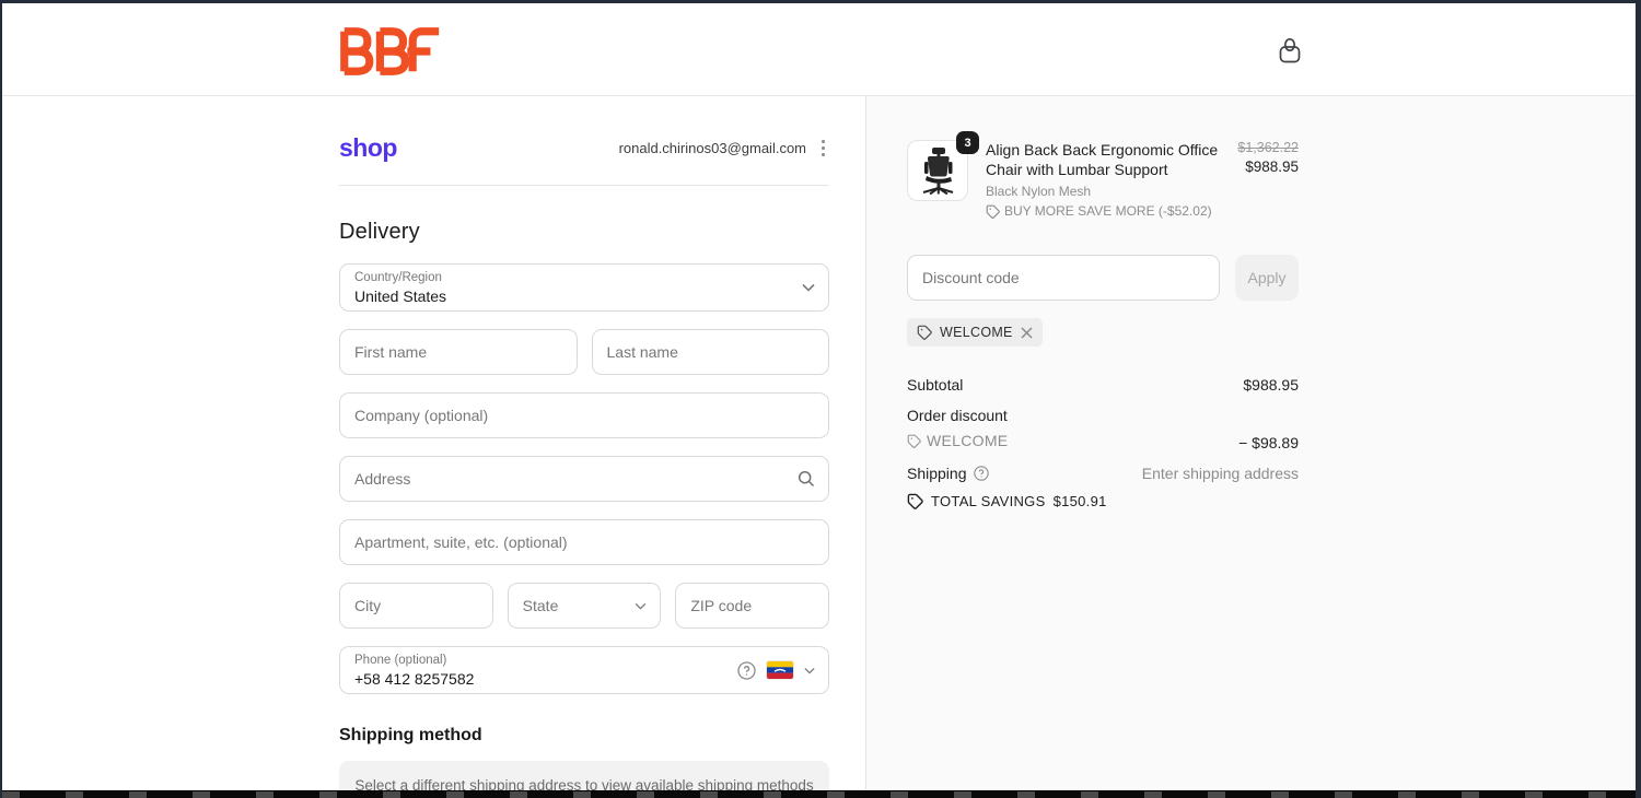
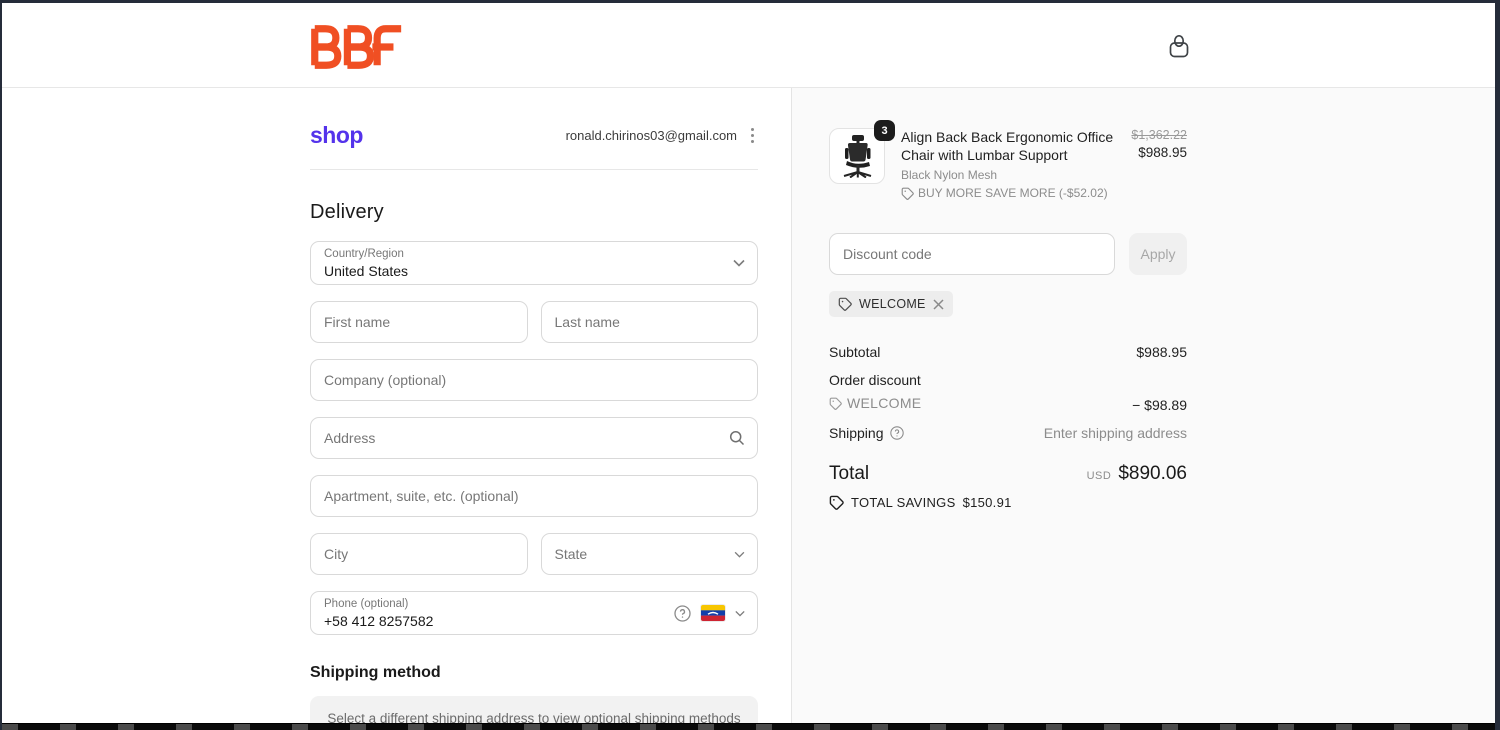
  shop
  ronald.chirinos03@gmail.com
  Delivery
  Country/Region
  United States
  First name
  Last name
  Company (optional)
  Address
  Apartment, suite, etc. (optional)
  City
  State
- ZIP code
  Phone (optional)
  +58 412 8257582
  Shipping method
- Select a different shipping address to view available shipping methods
+ Select a different shipping address to view optional shipping methods
  3
  Align Back Back Ergonomic Office Chair with Lumbar Support
  Black Nylon Mesh
  BUY MORE SAVE MORE (-$52.02)
  $1,362.22
  $988.95
  Discount code
  Apply
  WELCOME
  Subtotal
  $988.95
  Order discount
  WELCOME
  − $98.89
  Shipping
  Enter shipping address
+ Total
+ USD
+ $890.06
  TOTAL SAVINGS
  $150.91
